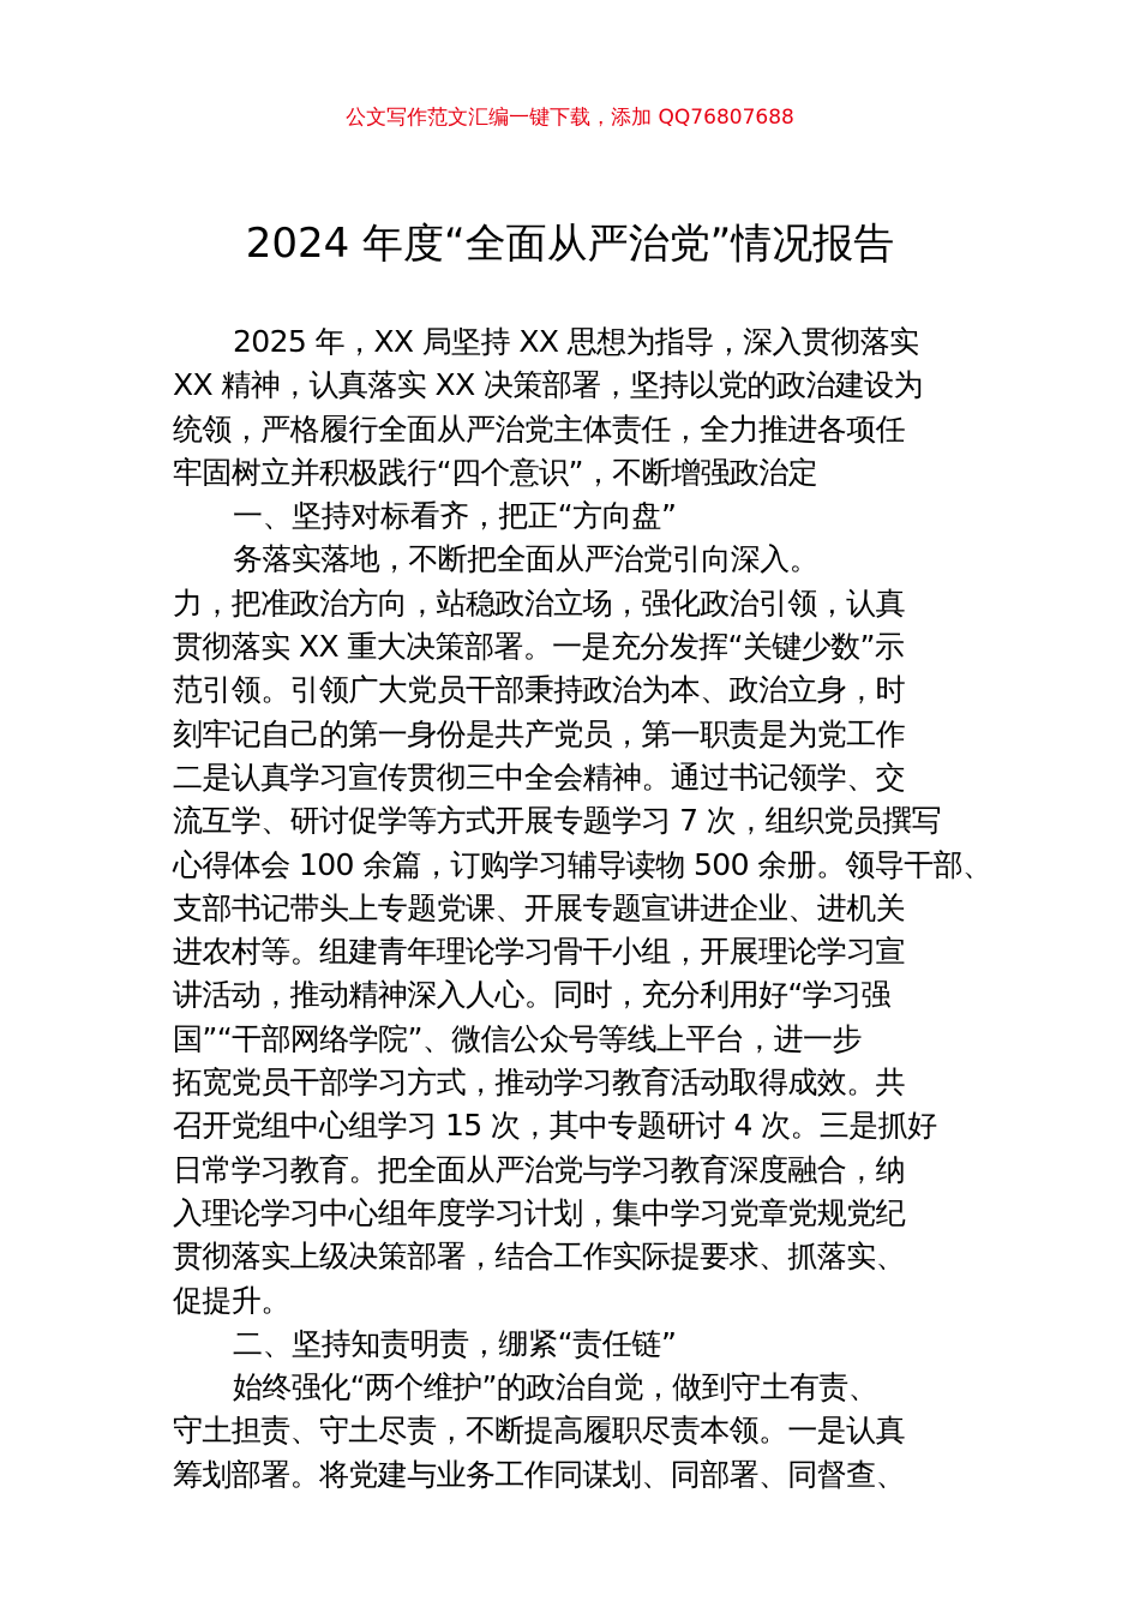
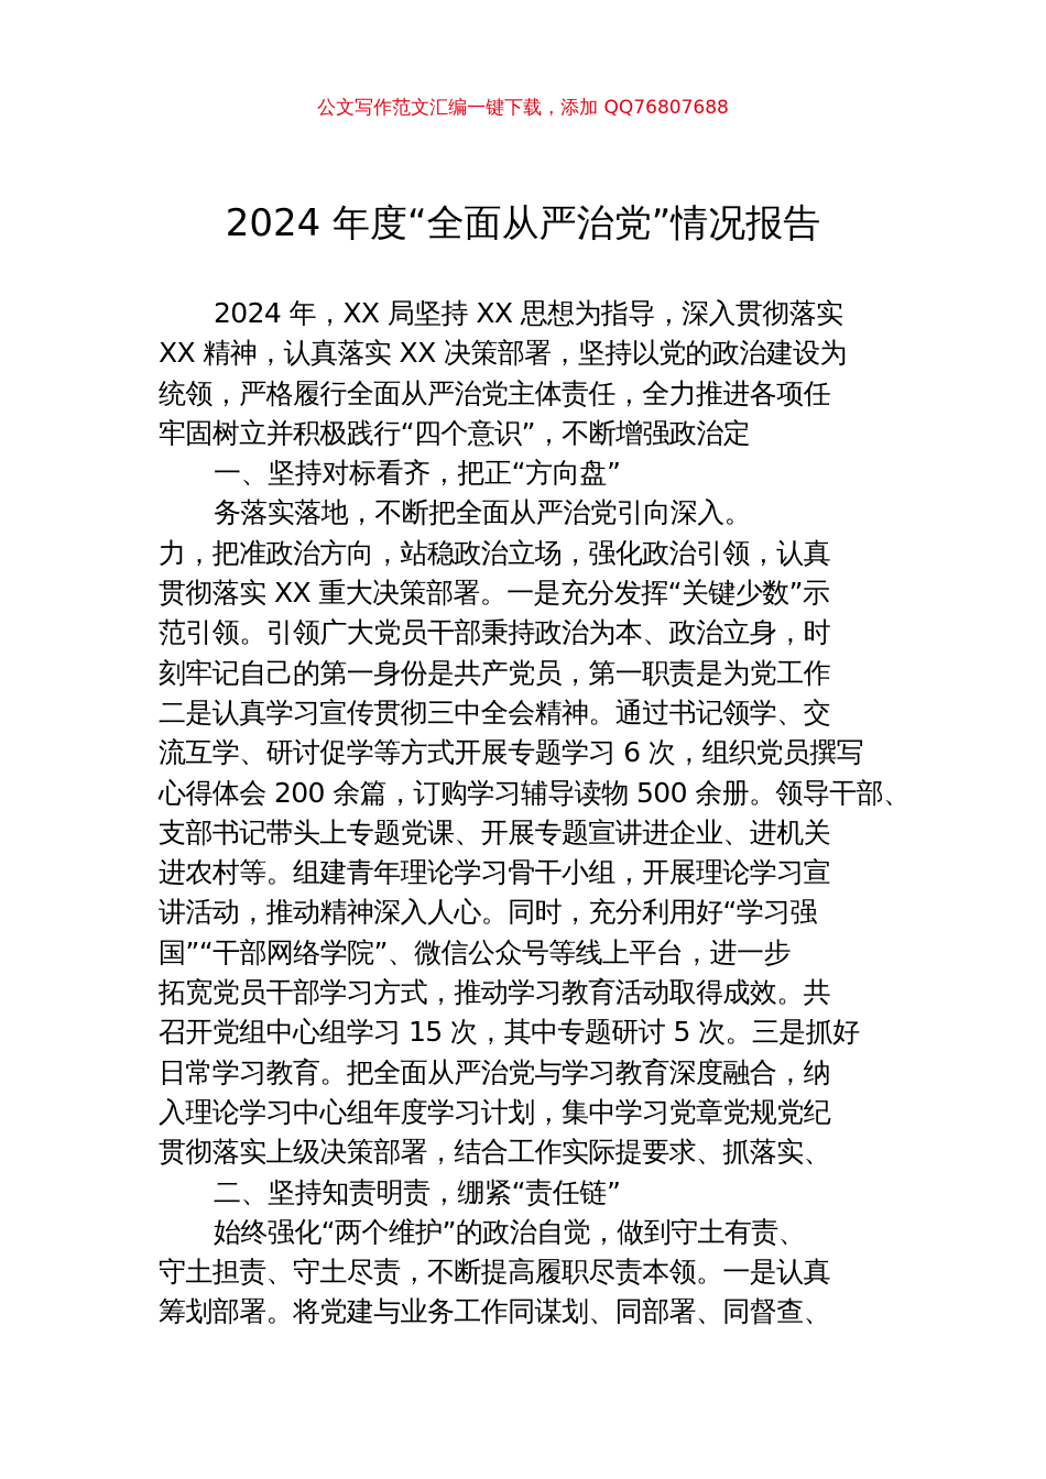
  公文写作范文汇编一键下载，添加 QQ76807688
  2024 年度“全面从严治党”情况报告
- 2025 年，XX 局坚持 XX 思想为指导，深入贯彻落实
+ 2024 年，XX 局坚持 XX 思想为指导，深入贯彻落实
  XX 精神，认真落实 XX 决策部署，坚持以党的政治建设为
  统领，严格履行全面从严治党主体责任，全力推进各项任
  牢固树立并积极践行“四个意识”，不断增强政治定
  一、坚持对标看齐，把正“方向盘”
  务落实落地，不断把全面从严治党引向深入。
  力，把准政治方向，站稳政治立场，强化政治引领，认真
  贯彻落实 XX 重大决策部署。一是充分发挥“关键少数”示
  范引领。引领广大党员干部秉持政治为本、政治立身，时
  刻牢记自己的第一身份是共产党员，第一职责是为党工作
  二是认真学习宣传贯彻三中全会精神。通过书记领学、交
- 流互学、研讨促学等方式开展专题学习 7 次，组织党员撰写
+ 流互学、研讨促学等方式开展专题学习 6 次，组织党员撰写
- 心得体会 100 余篇，订购学习辅导读物 500 余册。领导干部、
+ 心得体会 200 余篇，订购学习辅导读物 500 余册。领导干部、
  支部书记带头上专题党课、开展专题宣讲进企业、进机关
  进农村等。组建青年理论学习骨干小组，开展理论学习宣
  讲活动，推动精神深入人心。同时，充分利用好“学习强
  国”“干部网络学院”、微信公众号等线上平台，进一步
  拓宽党员干部学习方式，推动学习教育活动取得成效。共
- 召开党组中心组学习 15 次，其中专题研讨 4 次。三是抓好
+ 召开党组中心组学习 15 次，其中专题研讨 5 次。三是抓好
  日常学习教育。把全面从严治党与学习教育深度融合，纳
  入理论学习中心组年度学习计划，集中学习党章党规党纪
  贯彻落实上级决策部署，结合工作实际提要求、抓落实、
- 促提升。
  二、坚持知责明责，绷紧“责任链”
  始终强化“两个维护”的政治自觉，做到守土有责、
  守土担责、守土尽责，不断提高履职尽责本领。一是认真
  筹划部署。将党建与业务工作同谋划、同部署、同督查、
